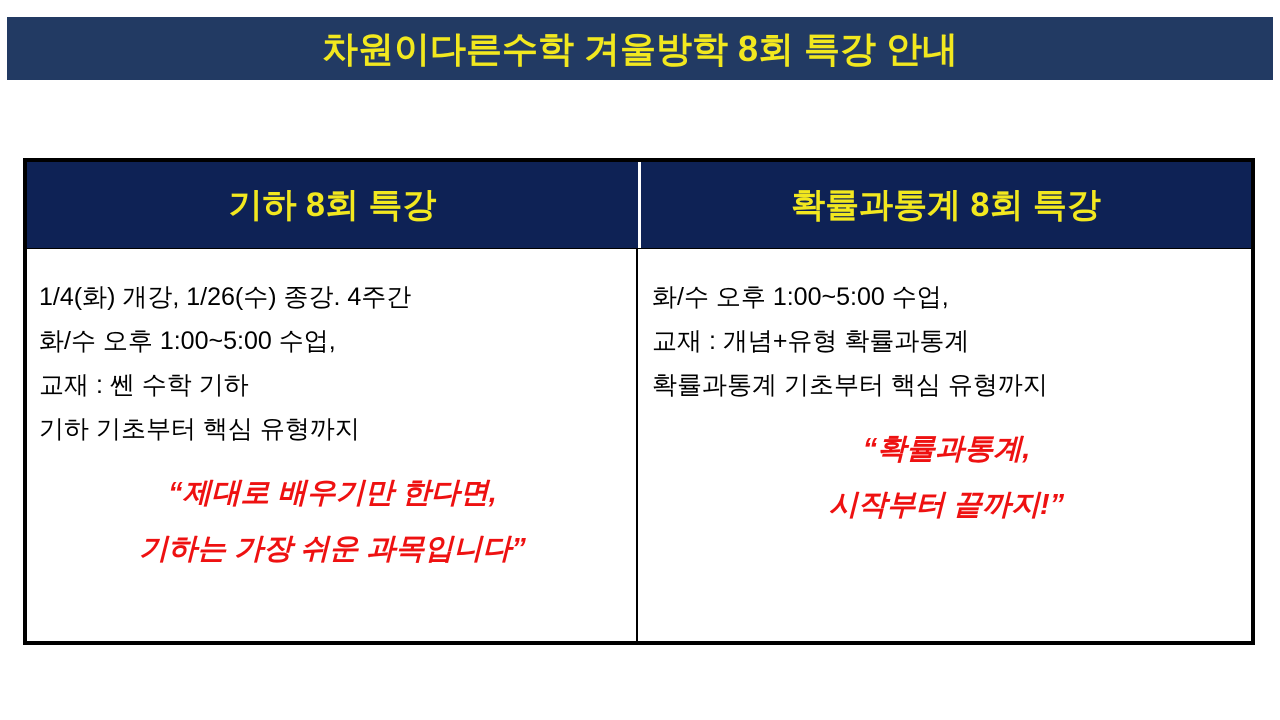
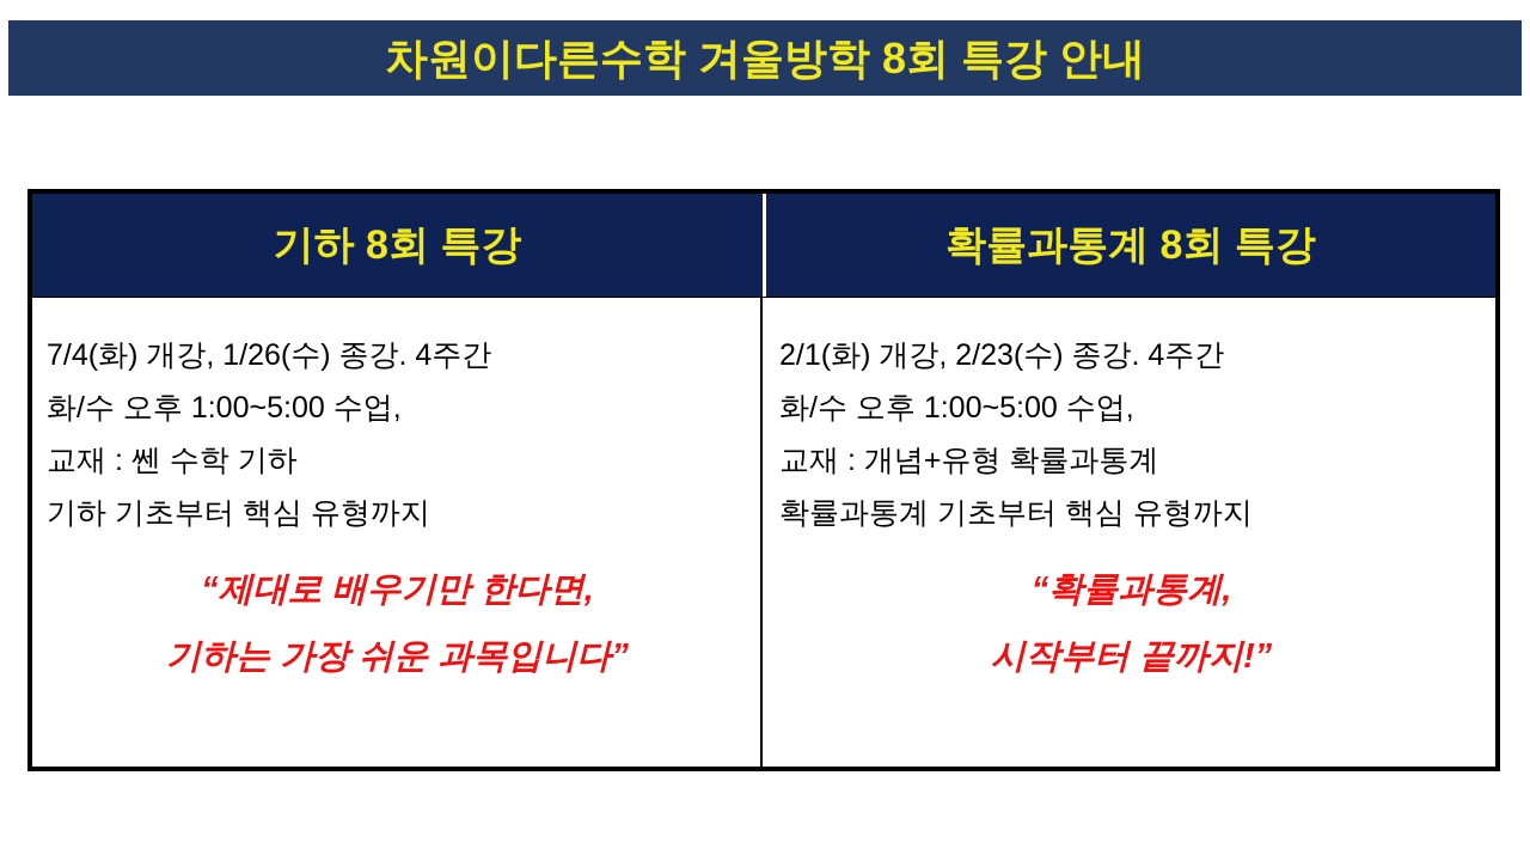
  차원이다른수학 겨울방학 8회 특강 안내
  기하 8회 특강
  확률과통계 8회 특강
- 1/4(화) 개강, 1/26(수) 종강. 4주간
+ 7/4(화) 개강, 1/26(수) 종강. 4주간
  화/수 오후 1:00~5:00 수업,
  교재 : 쎈 수학 기하
  기하 기초부터 핵심 유형까지
  “제대로 배우기만 한다면,
  기하는 가장 쉬운 과목입니다”
+ 2/1(화) 개강, 2/23(수) 종강. 4주간
  화/수 오후 1:00~5:00 수업,
  교재 : 개념+유형 확률과통계
  확률과통계 기초부터 핵심 유형까지
  “확률과통계,
  시작부터 끝까지!”
